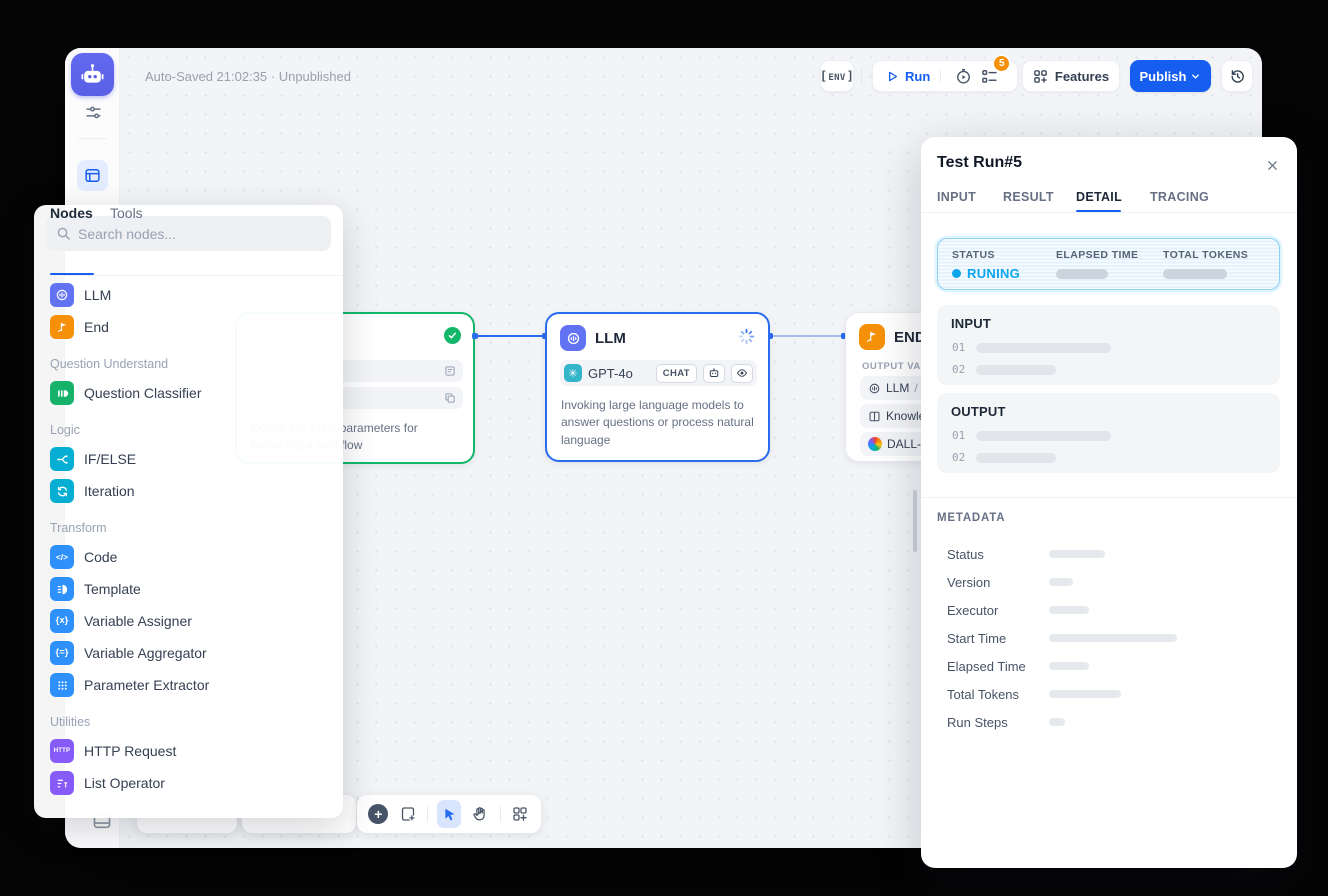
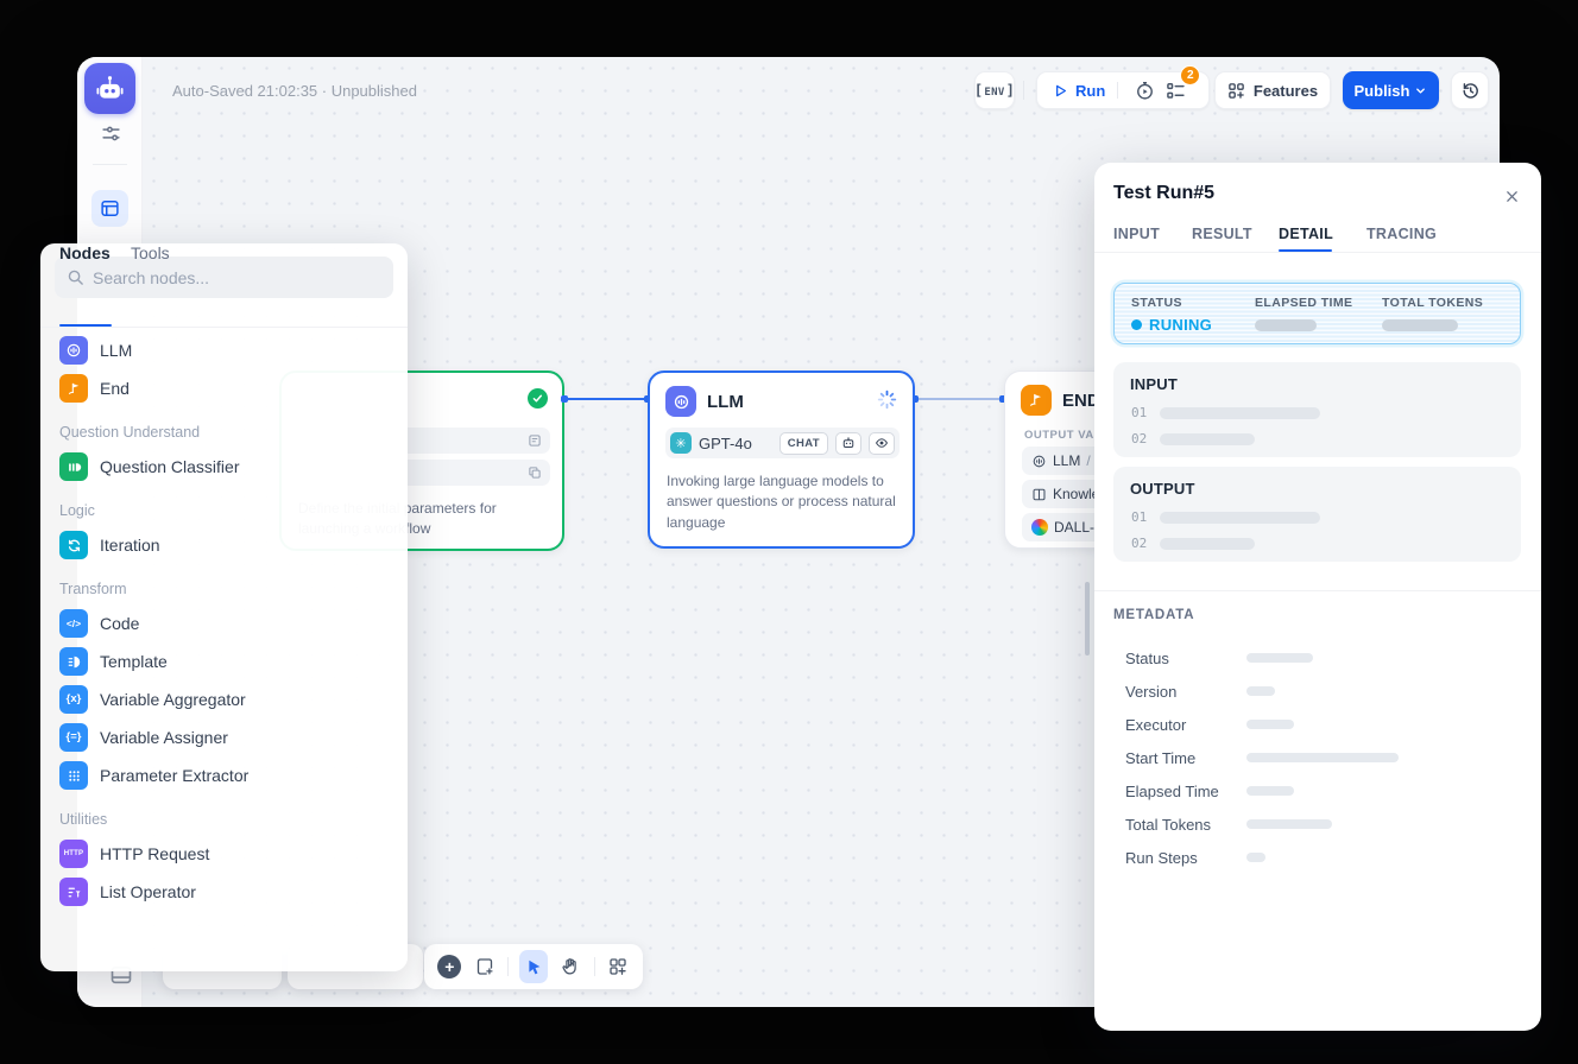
  Auto-Saved 21:02:35 · Unpublished
  ENV
  Run
- 5
+ 2
  Features
  Publish
  LLM
  ✳
  GPT-4o
  CHAT
  Invoking large language models to answer questions or process natural language
  LLM
  /
  DALL-
  +
  Search nodes...
  Nodes
  Tools
  LLM
  End
  Question Understand
  Question Classifier
  Logic
- IF/ELSE
  Iteration
  Transform
  </>
  Code
  Template
  {x}
- Variable Assigner
+ Variable Aggregator
  {=}
- Variable Aggregator
+ Variable Assigner
  Parameter Extractor
  Utilities
  HTTP Request
  List Operator
  Test Run#5
  INPUT
  RESULT
  DETAIL
  TRACING
  STATUS
  RUNING
  ELAPSED TIME
  TOTAL TOKENS
  INPUT
  01
  02
  OUTPUT
  01
  02
  METADATA
  Status
  Version
  Executor
  Start Time
  Elapsed Time
  Total Tokens
  Run Steps
